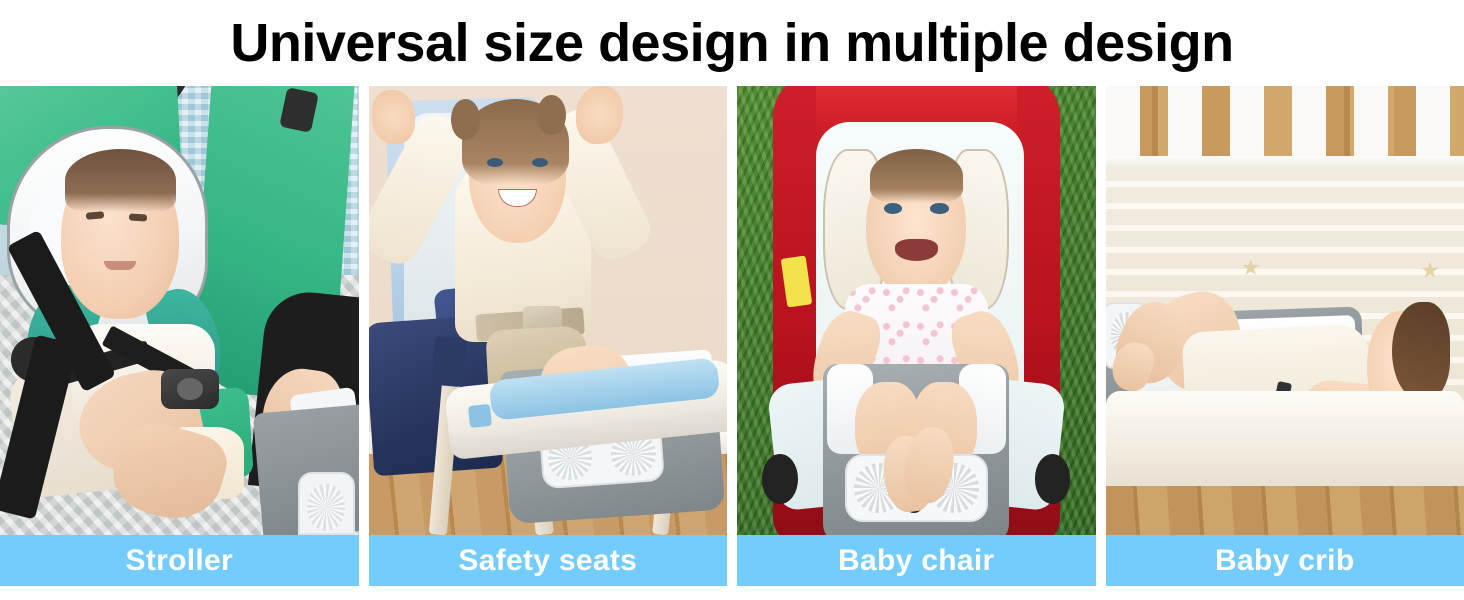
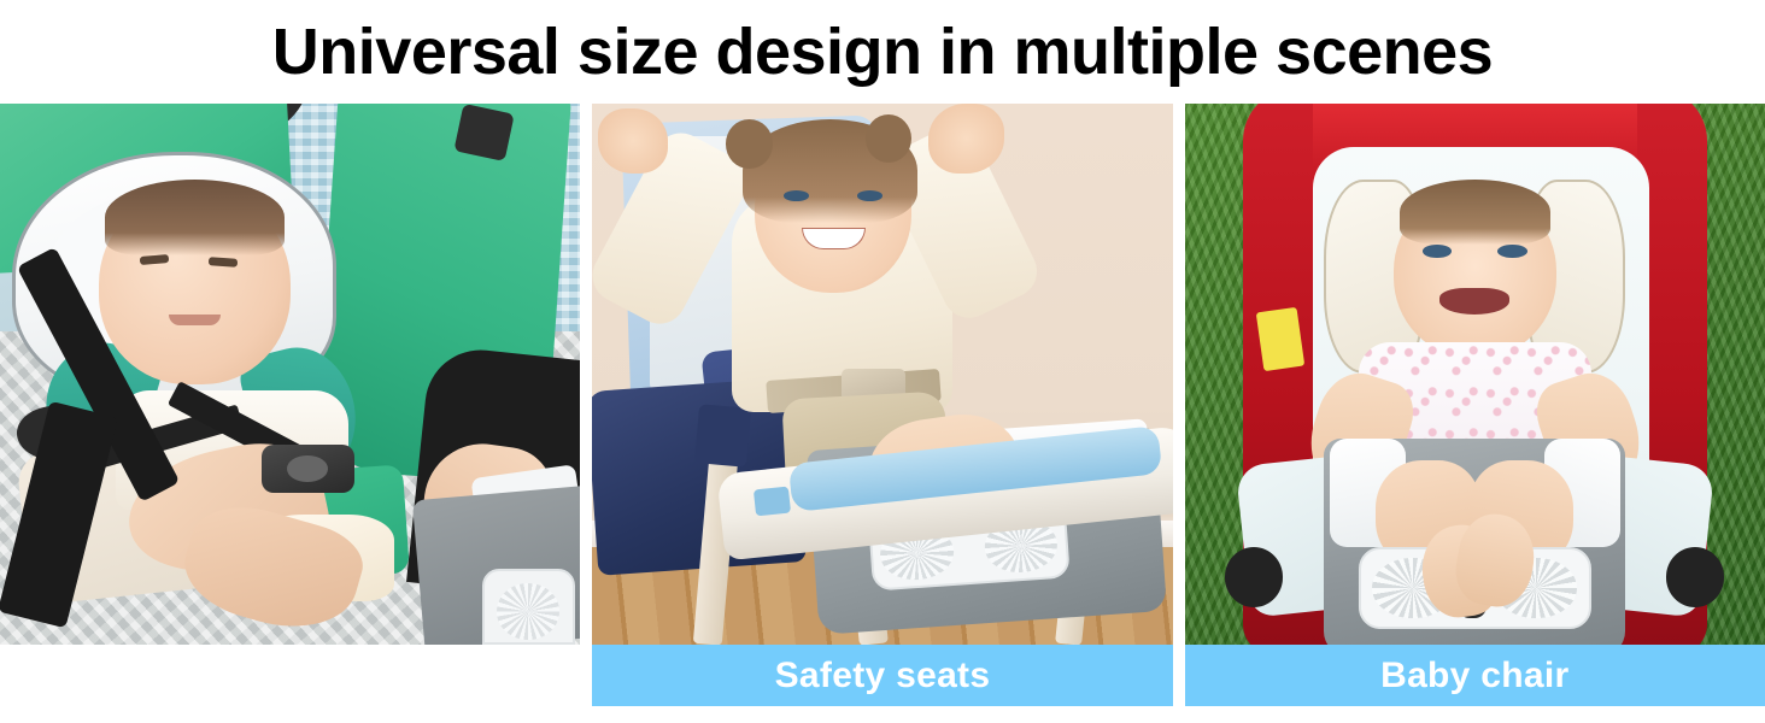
- Universal size design in multiple design
+ Universal size design in multiple scenes
- Stroller
  Safety seats
  Baby chair
- Baby crib
